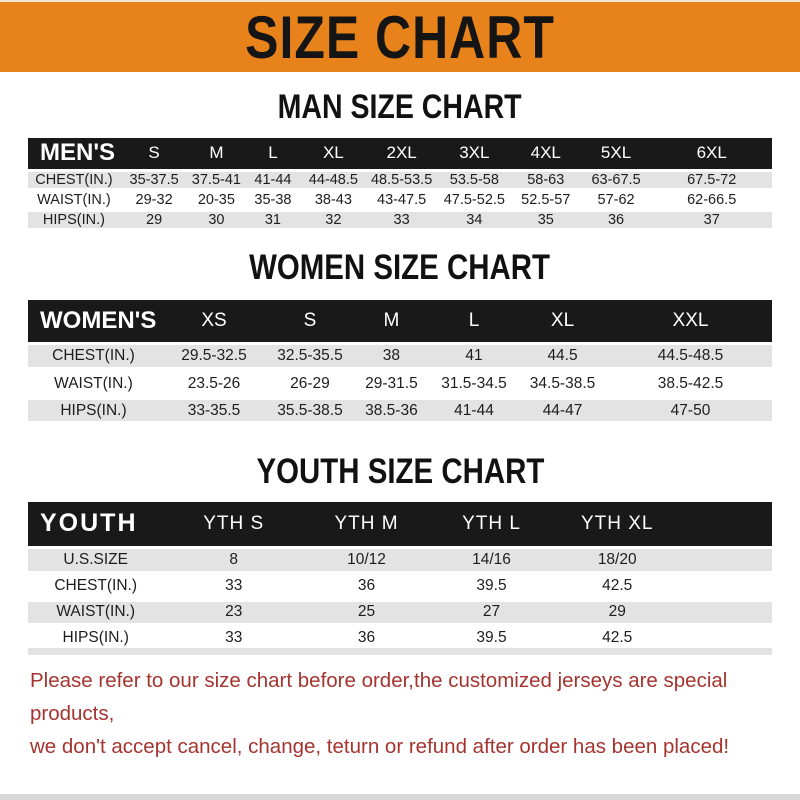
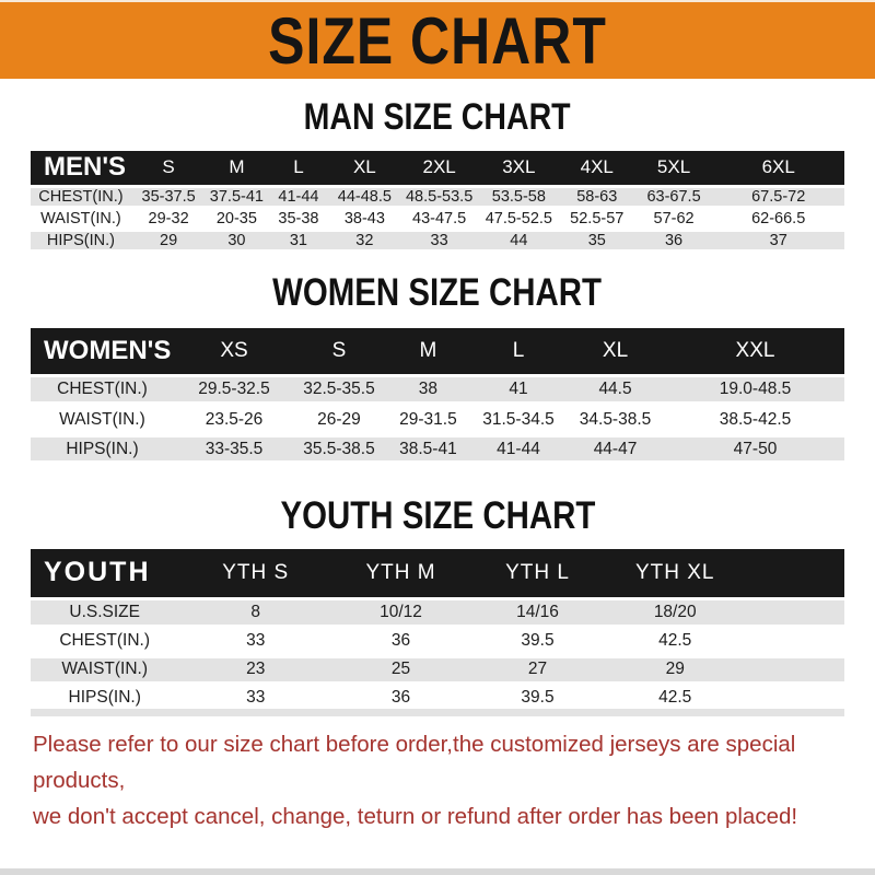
  SIZE CHART
  MAN SIZE CHART
  MEN'S	S	M	L	XL	2XL	3XL	4XL	5XL	6XL
  CHEST(IN.)	35-37.5	37.5-41	41-44	44-48.5	48.5-53.5	53.5-58	58-63	63-67.5	67.5-72
  WAIST(IN.)	29-32	20-35	35-38	38-43	43-47.5	47.5-52.5	52.5-57	57-62	62-66.5
- HIPS(IN.)	29	30	31	32	33	34	35	36	37
+ HIPS(IN.)	29	30	31	32	33	44	35	36	37
  WOMEN SIZE CHART
  WOMEN'S	XS	S	M	L	XL	XXL
- CHEST(IN.)	29.5-32.5	32.5-35.5	38	41	44.5	44.5-48.5
+ CHEST(IN.)	29.5-32.5	32.5-35.5	38	41	44.5	19.0-48.5
  WAIST(IN.)	23.5-26	26-29	29-31.5	31.5-34.5	34.5-38.5	38.5-42.5
- HIPS(IN.)	33-35.5	35.5-38.5	38.5-36	41-44	44-47	47-50
+ HIPS(IN.)	33-35.5	35.5-38.5	38.5-41	41-44	44-47	47-50
  YOUTH SIZE CHART
  YOUTH	YTH S	YTH M	YTH L	YTH XL
  U.S.SIZE	8	10/12	14/16	18/20
  CHEST(IN.)	33	36	39.5	42.5
  WAIST(IN.)	23	25	27	29
  HIPS(IN.)	33	36	39.5	42.5
  Please refer to our size chart before order,the customized jerseys are special products,
  we don't accept cancel, change, teturn or refund after order has been placed!
